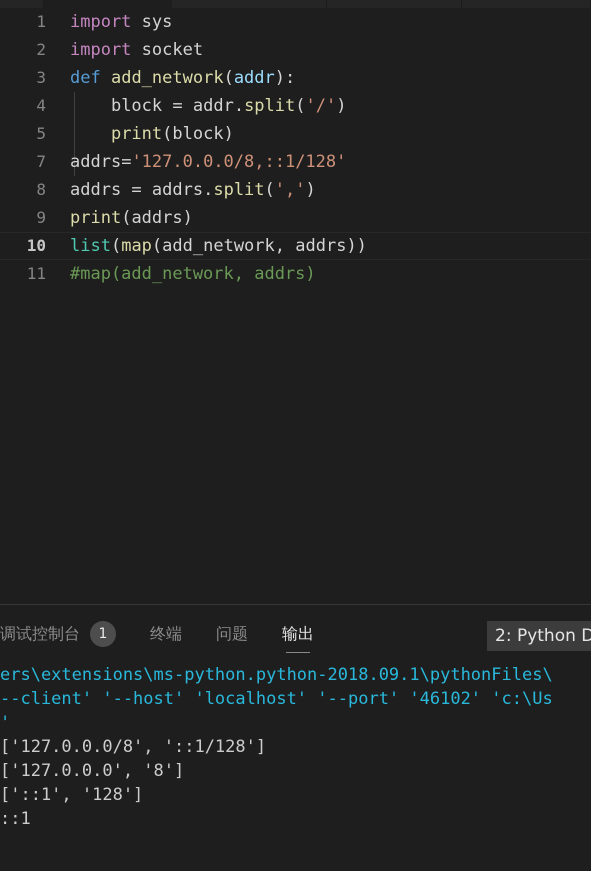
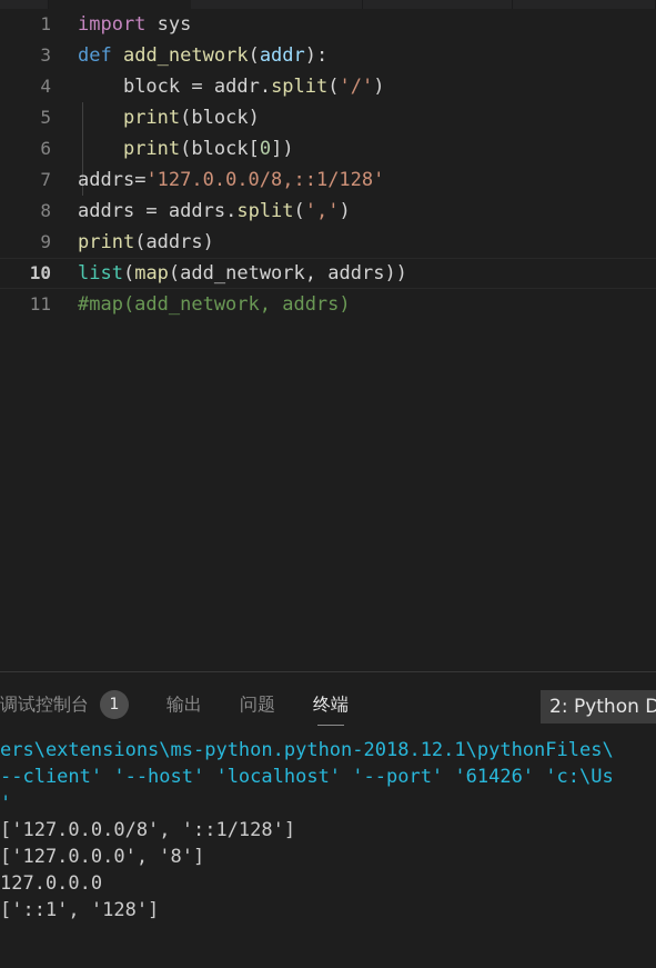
  1
  import sys
- 2
- import socket
  3
  def add_network(addr):
  4
  block = addr.split('/')
  5
  print(block)
+ 6
+ print(block[0])
  7
  addrs='127.0.0.0/8,::1/128'
  8
  addrs = addrs.split(',')
  9
  print(addrs)
  10
  list(map(add_network, addrs))
  11
  #map(add_network, addrs)
  调试控制台
  1
- 终端
+ 输出
  问题
- 输出
+ 终端
  2: Python D
- ers\extensions\ms-python.python-2018.09.1\pythonFiles\
+ ers\extensions\ms-python.python-2018.12.1\pythonFiles\
- --client' '--host' 'localhost' '--port' '46102' 'c:\Us
+ --client' '--host' 'localhost' '--port' '61426' 'c:\Us
  '
  ['127.0.0.0/8', '::1/128']
  ['127.0.0.0', '8']
+ 127.0.0.0
  ['::1', '128']
- ::1
